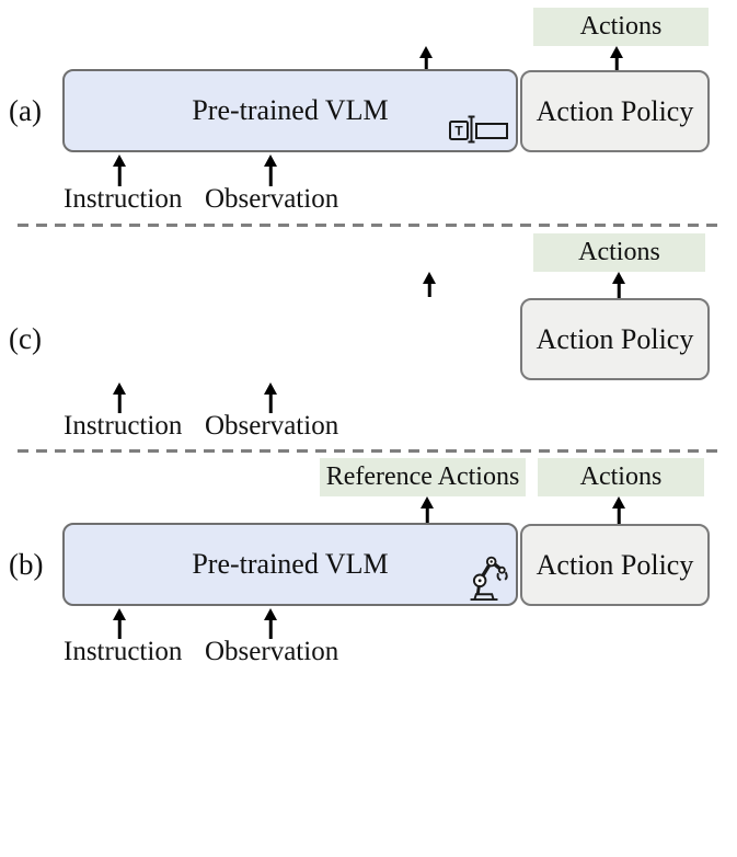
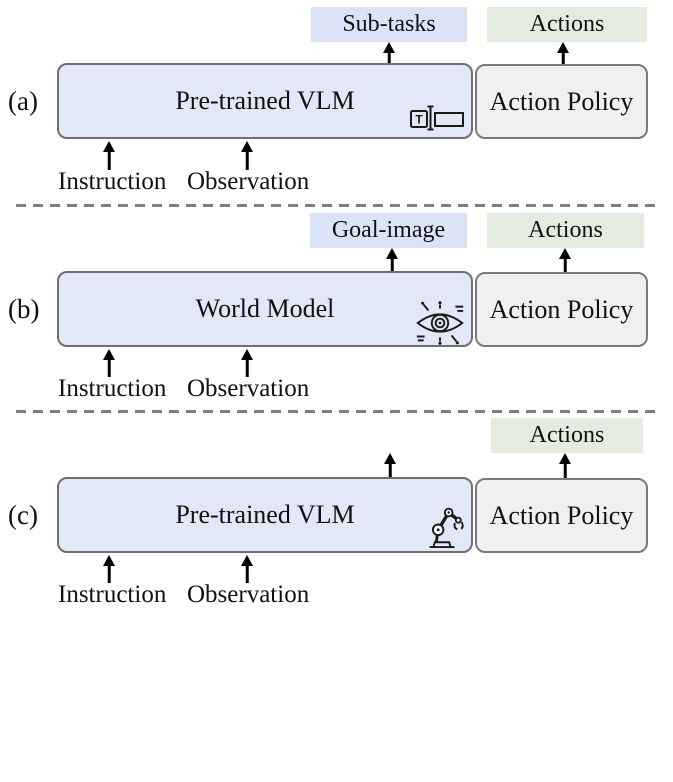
+ Sub-tasks
  Actions
  (a)
  Pre-trained VLM
  T
  Action Policy
  Instruction
  Observation
+ Goal-image
  Actions
- (c)
+ (b)
+ World Model
  Action Policy
  Instruction
  Observation
- Reference Actions
  Actions
- (b)
+ (c)
  Pre-trained VLM
  Action Policy
  Instruction
  Observation
